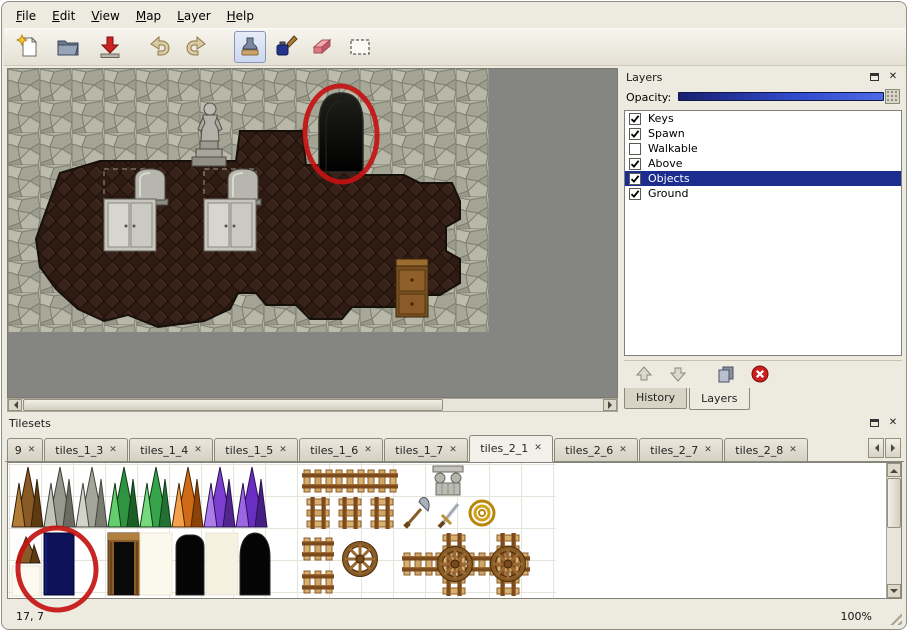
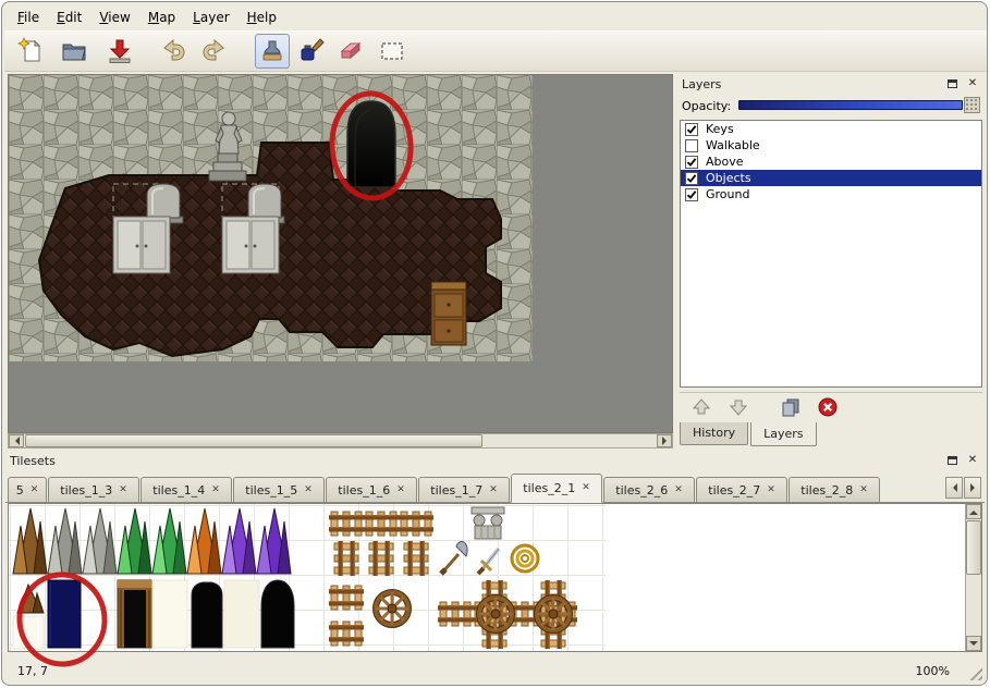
  File
  Edit
  View
  Map
  Layer
  Help
  Layers
  ✕
  Opacity:
  Keys
- Spawn
  Walkable
  Above
  Objects
  Ground
  History
  Layers
  Tilesets
  ✕
- 9
+ 5
  ✕
  tiles_1_3
  ✕
  tiles_1_4
  ✕
  tiles_1_5
  ✕
  tiles_1_6
  ✕
  tiles_1_7
  ✕
  tiles_2_1
  ✕
  tiles_2_6
  ✕
  tiles_2_7
  ✕
  tiles_2_8
  ✕
  17, 7
  100%
